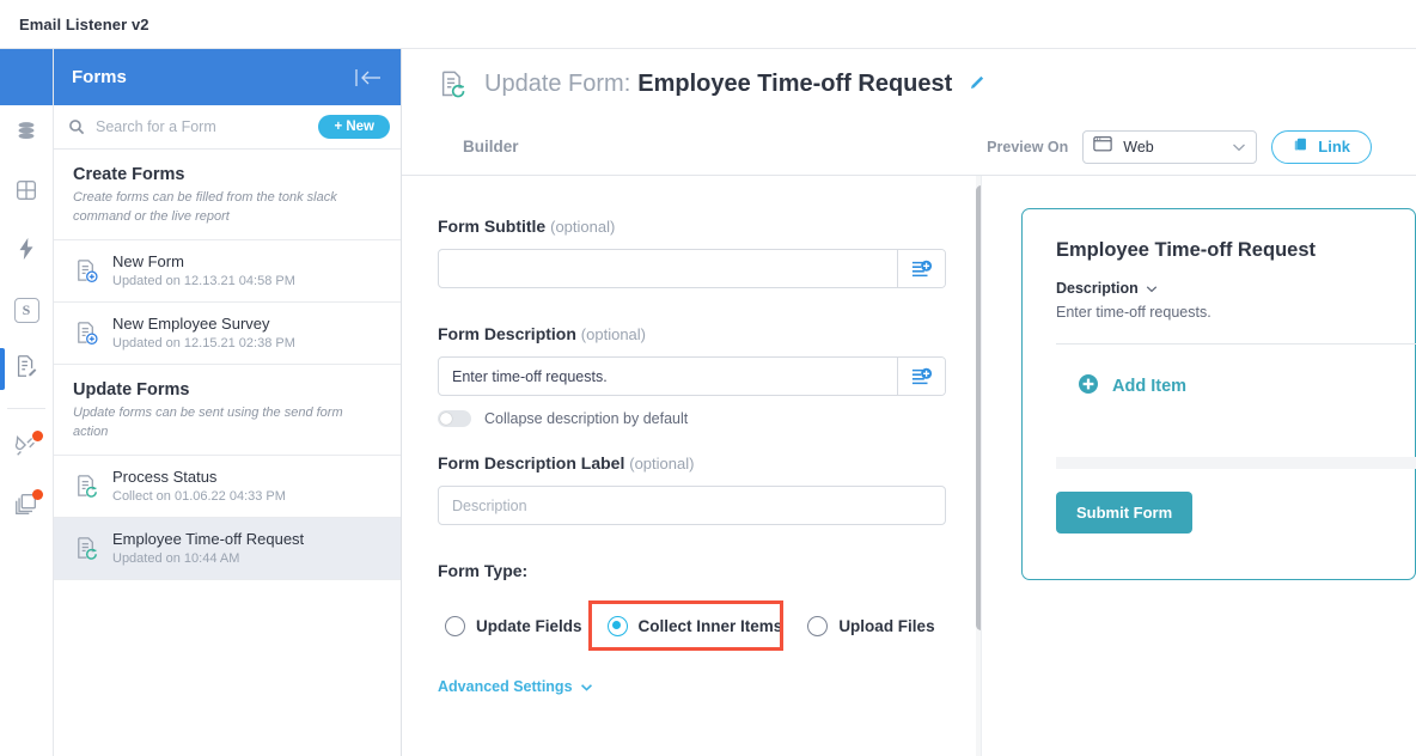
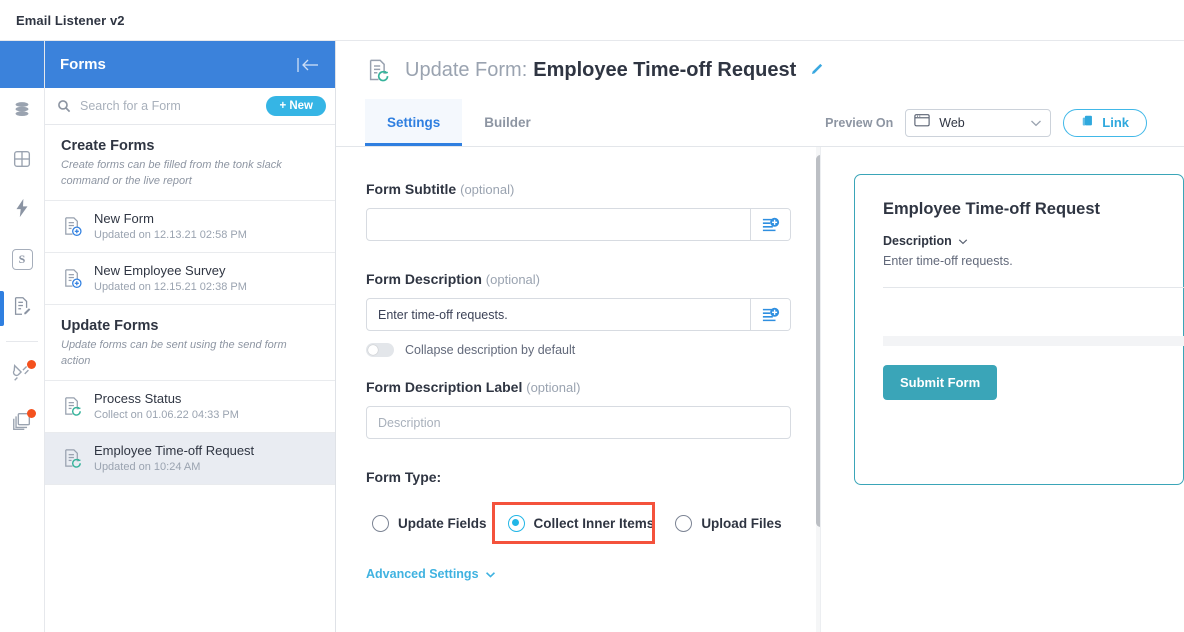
  Email Listener v2
  S
  Forms
  Search for a Form
  + New
  Create Forms
  Create forms can be filled from the tonk slack command or the live report
  New Form
- Updated on 12.13.21 04:58 PM
+ Updated on 12.13.21 02:58 PM
  New Employee Survey
  Updated on 12.15.21 02:38 PM
  Update Forms
  Update forms can be sent using the send form action
  Process Status
  Collect on 01.06.22 04:33 PM
  Employee Time-off Request
- Updated on 10:44 AM
+ Updated on 10:24 AM
  Update Form:
  Employee Time-off Request
+ Settings
  Builder
  Preview On
  Web
  Link
  Form Subtitle (optional)
  Form Description (optional)
  Enter time-off requests.
  Collapse description by default
  Form Description Label (optional)
  Description
  Form Type:
  Update Fields
  Collect Inner Items
  Upload Files
  Advanced Settings
  Employee Time-off Request
  Description
  Enter time-off requests.
- Add Item
  Submit Form
